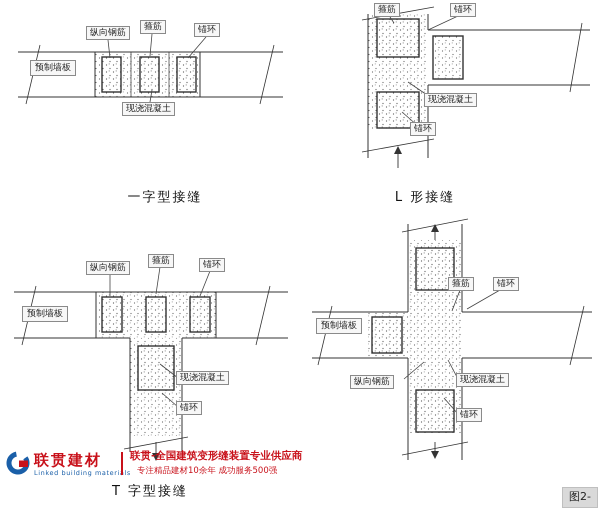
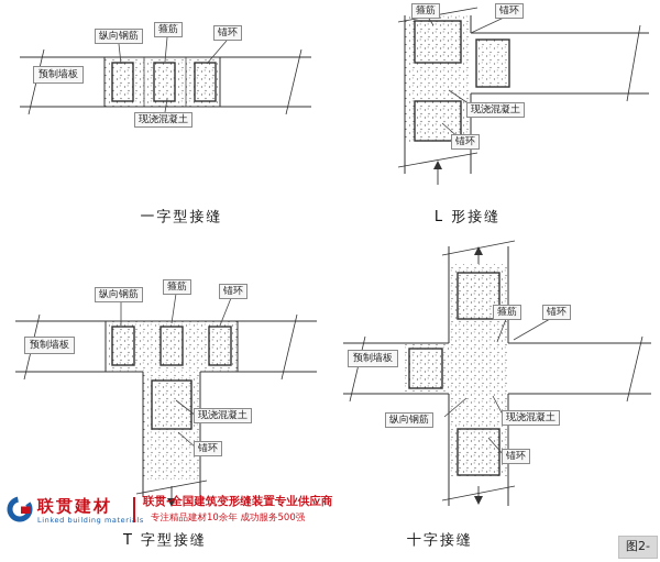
  纵向钢筋
  箍筋
  锚环
  预制墙板
  现浇混凝土
  一字型接缝
  箍筋
  锚环
  现浇混凝土
  锚环
  L 形接缝
  纵向钢筋
  箍筋
  锚环
  预制墙板
  现浇混凝土
  锚环
  T 字型接缝
  箍筋
  锚环
  预制墙板
  纵向钢筋
  现浇混凝土
  锚环
+ 十字接缝
  联贯建材
  Linked building materils
  联贯-全国建筑变形缝装置专业供应商
  专注精品建材10余年 成功服务500强
  图2-
